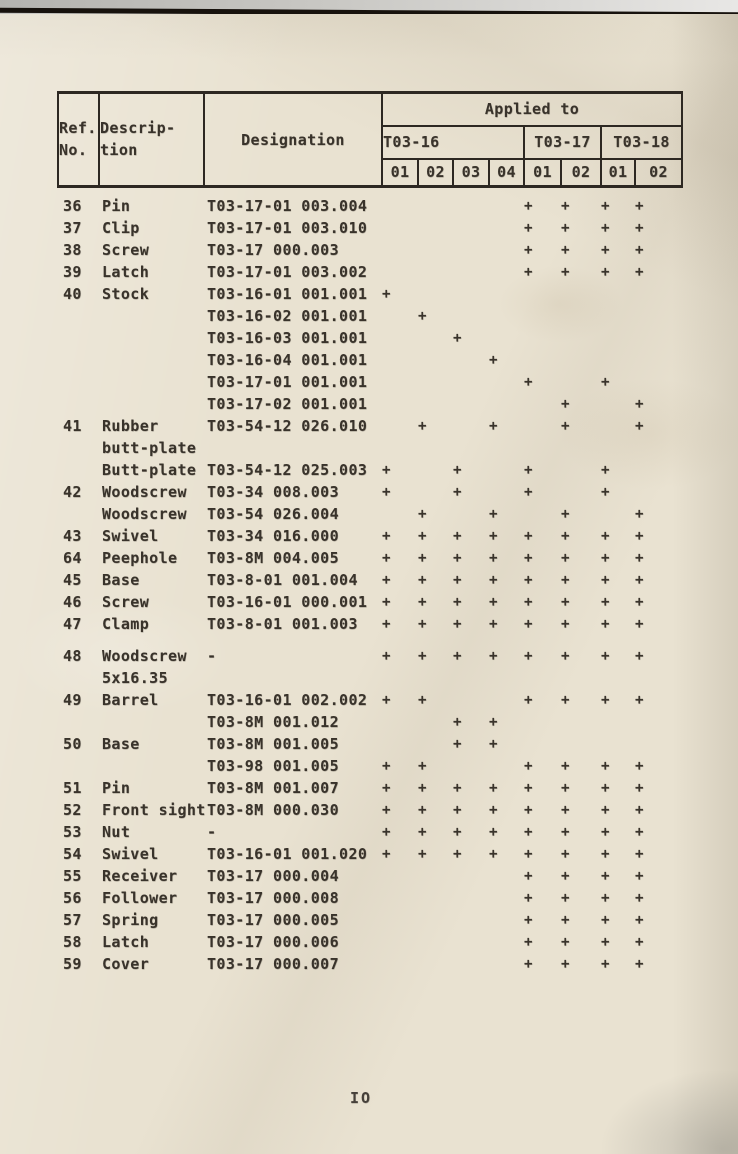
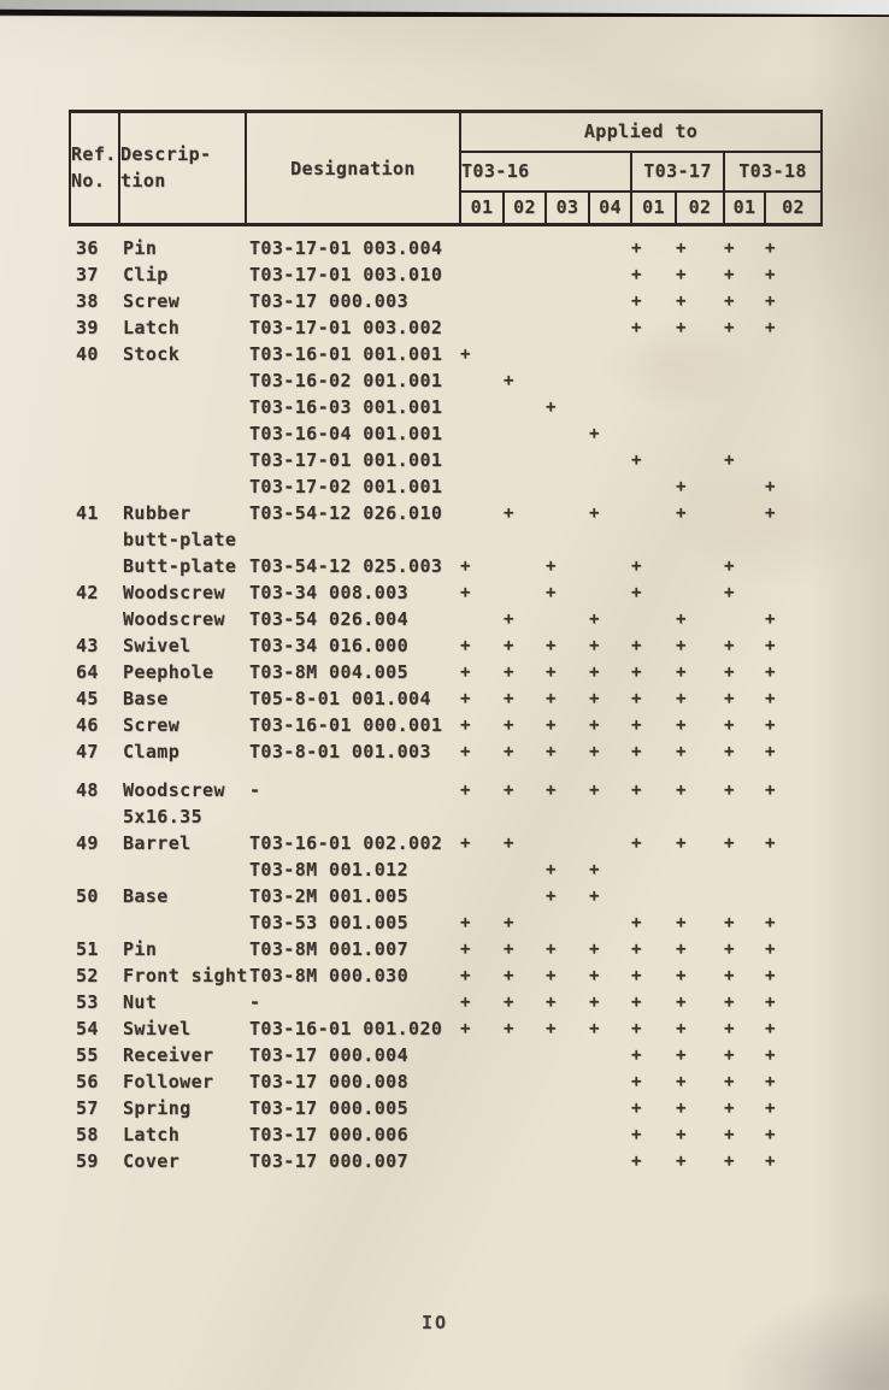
  Ref. No.	Descrip- tion	Designation	Applied to
  T03-16	T03-17	T03-18
  01	02	03	04	01	02	01	02
  36	Pin	T03-17-01 003.004					+	+	+	+
  37	Clip	T03-17-01 003.010					+	+	+	+
  38	Screw	T03-17 000.003					+	+	+	+
  39	Latch	T03-17-01 003.002					+	+	+	+
  40	Stock	T03-16-01 001.001	+
  		T03-16-02 001.001		+
  		T03-16-03 001.001			+
  		T03-16-04 001.001				+
  		T03-17-01 001.001					+		+
  		T03-17-02 001.001						+		+
  41	Rubber	T03-54-12 026.010		+		+		+		+
  	butt-plate
  	Butt-plate	T03-54-12 025.003	+		+		+		+
  42	Woodscrew	T03-34 008.003	+		+		+		+
  	Woodscrew	T03-54 026.004		+		+		+		+
  43	Swivel	T03-34 016.000	+	+	+	+	+	+	+	+
  64	Peephole	T03-8M 004.005	+	+	+	+	+	+	+	+
- 45	Base	T03-8-01 001.004	+	+	+	+	+	+	+	+
+ 45	Base	T05-8-01 001.004	+	+	+	+	+	+	+	+
  46	Screw	T03-16-01 000.001	+	+	+	+	+	+	+	+
  47	Clamp	T03-8-01 001.003	+	+	+	+	+	+	+	+
  48	Woodscrew	-	+	+	+	+	+	+	+	+
  	5x16.35
  49	Barrel	T03-16-01 002.002	+	+			+	+	+	+
  		T03-8M 001.012			+	+
- 50	Base	T03-8M 001.005			+	+
+ 50	Base	T03-2M 001.005			+	+
- 		T03-98 001.005	+	+			+	+	+	+
+ 		T03-53 001.005	+	+			+	+	+	+
  51	Pin	T03-8M 001.007	+	+	+	+	+	+	+	+
  52	Front sight	T03-8M 000.030	+	+	+	+	+	+	+	+
  53	Nut	-	+	+	+	+	+	+	+	+
  54	Swivel	T03-16-01 001.020	+	+	+	+	+	+	+	+
  55	Receiver	T03-17 000.004					+	+	+	+
  56	Follower	T03-17 000.008					+	+	+	+
  57	Spring	T03-17 000.005					+	+	+	+
  58	Latch	T03-17 000.006					+	+	+	+
  59	Cover	T03-17 000.007					+	+	+	+
  IO
